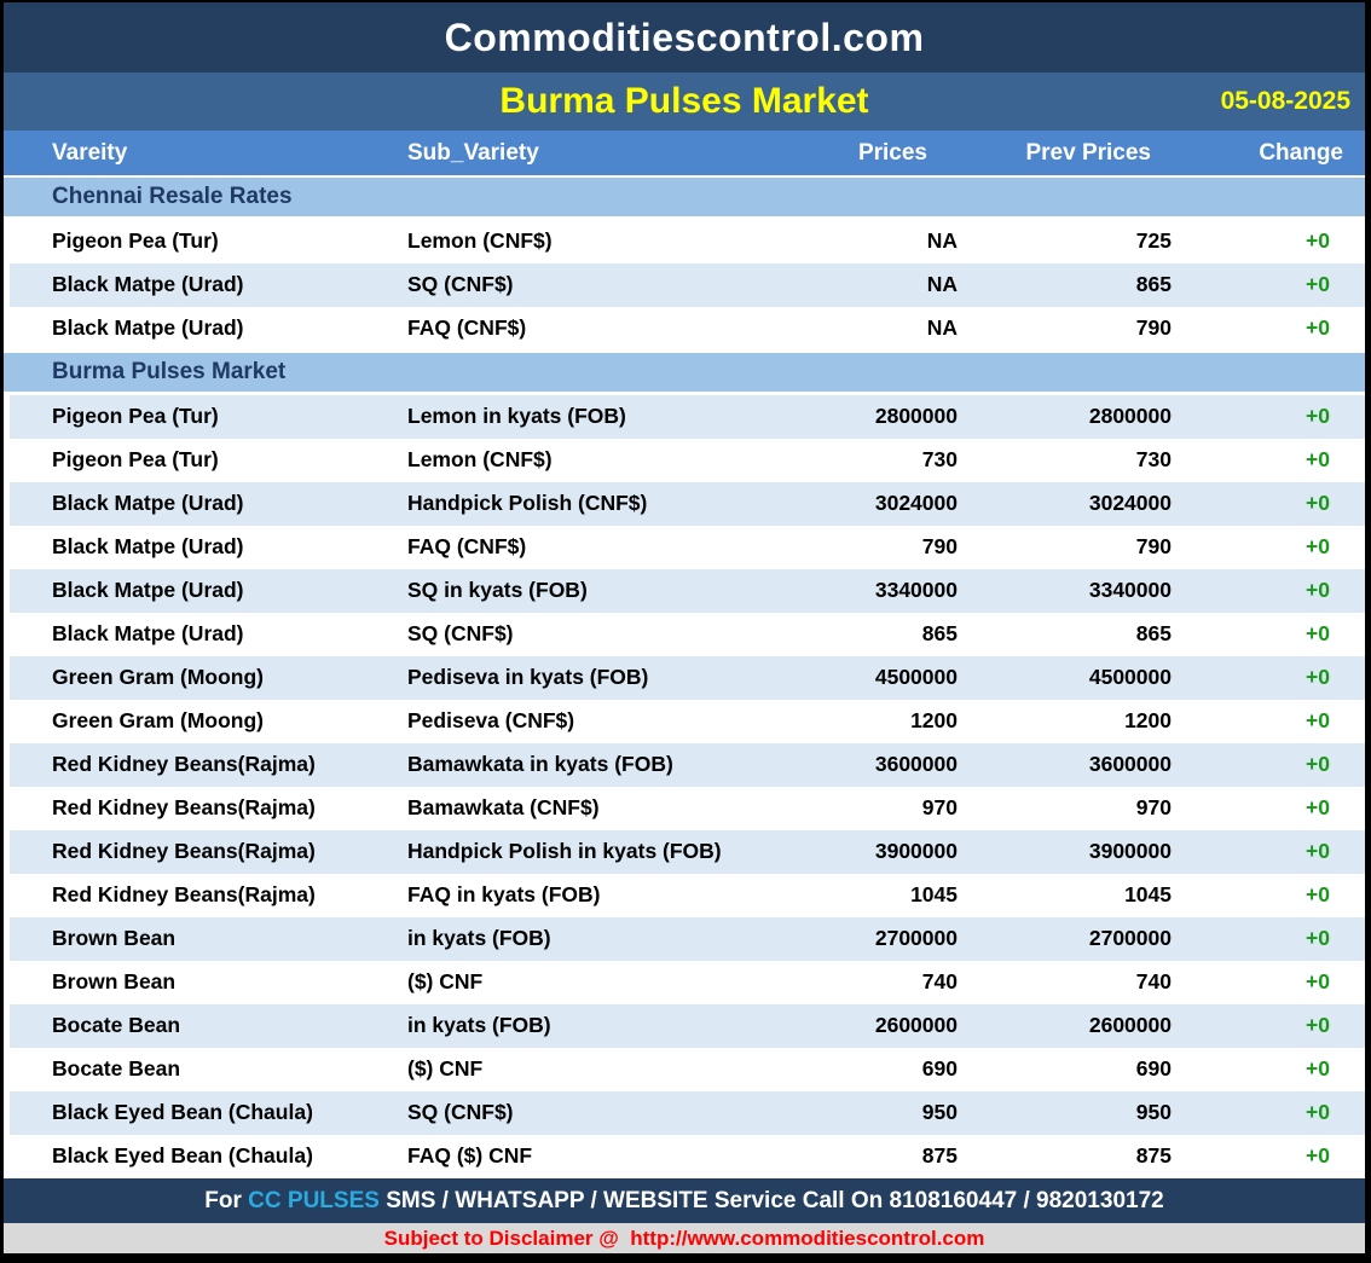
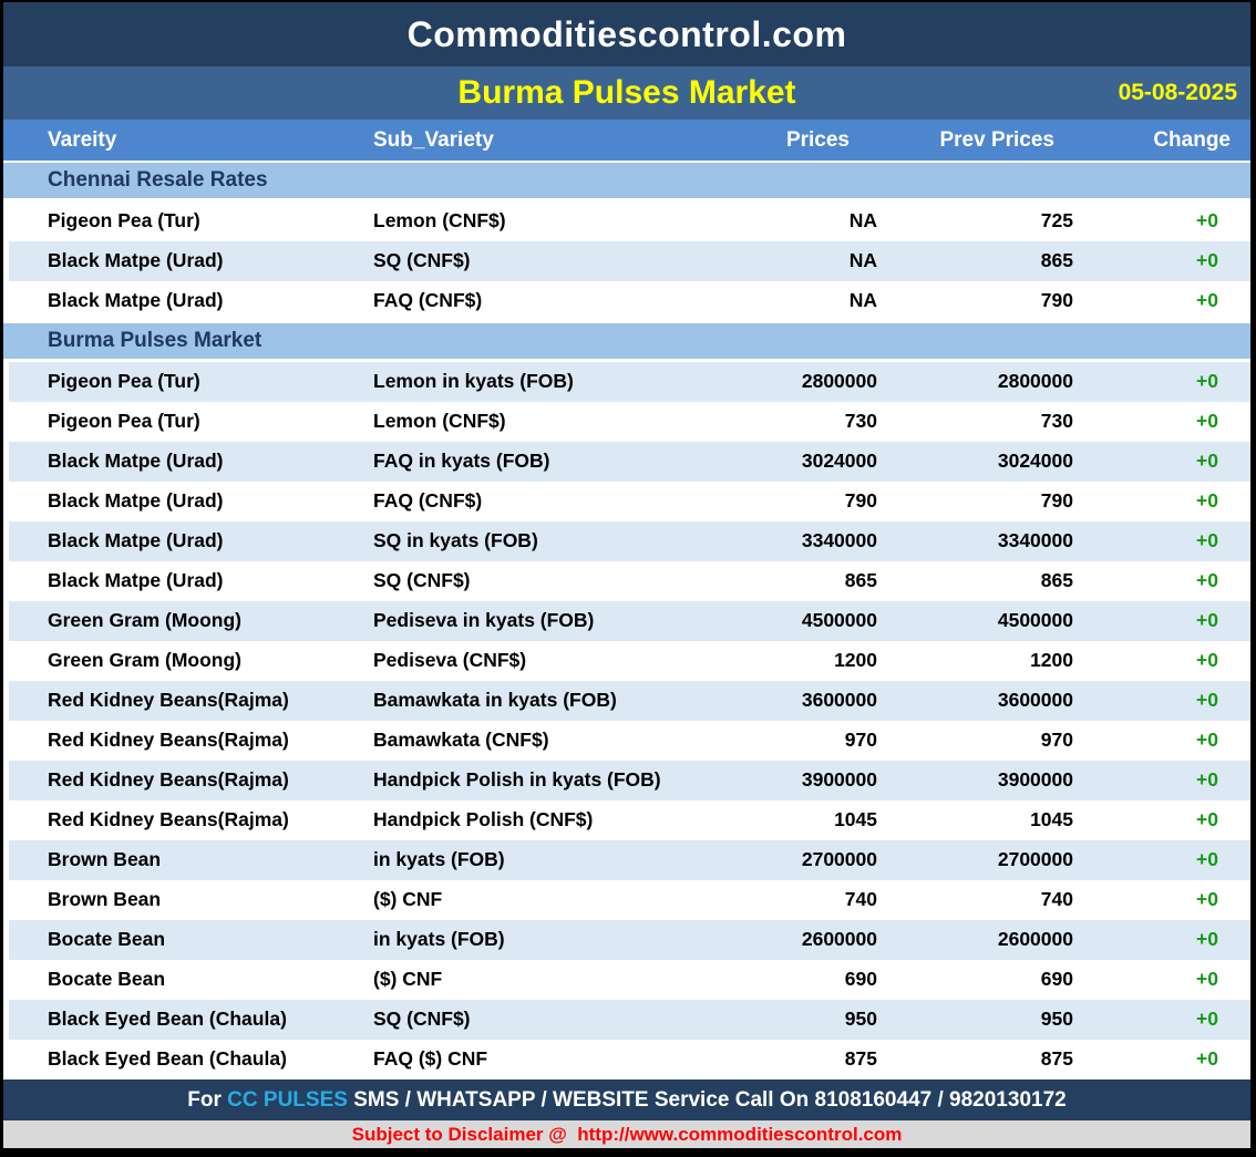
  Commoditiescontrol.com
  Burma Pulses Market
  05-08-2025
  Vareity
  Sub_Variety
  Prices
  Prev Prices
  Change
  Chennai Resale Rates
  Pigeon Pea (Tur)
  Lemon (CNF$)
  NA
  725
  +0
  Black Matpe (Urad)
  SQ (CNF$)
  NA
  865
  +0
  Black Matpe (Urad)
  FAQ (CNF$)
  NA
  790
  +0
  Burma Pulses Market
  Pigeon Pea (Tur)
  Lemon in kyats (FOB)
  2800000
  2800000
  +0
  Pigeon Pea (Tur)
  Lemon (CNF$)
  730
  730
  +0
  Black Matpe (Urad)
- Handpick Polish (CNF$)
+ FAQ in kyats (FOB)
  3024000
  3024000
  +0
  Black Matpe (Urad)
  FAQ (CNF$)
  790
  790
  +0
  Black Matpe (Urad)
  SQ in kyats (FOB)
  3340000
  3340000
  +0
  Black Matpe (Urad)
  SQ (CNF$)
  865
  865
  +0
  Green Gram (Moong)
  Pediseva in kyats (FOB)
  4500000
  4500000
  +0
  Green Gram (Moong)
  Pediseva (CNF$)
  1200
  1200
  +0
  Red Kidney Beans(Rajma)
  Bamawkata in kyats (FOB)
  3600000
  3600000
  +0
  Red Kidney Beans(Rajma)
  Bamawkata (CNF$)
  970
  970
  +0
  Red Kidney Beans(Rajma)
  Handpick Polish in kyats (FOB)
  3900000
  3900000
  +0
  Red Kidney Beans(Rajma)
- FAQ in kyats (FOB)
+ Handpick Polish (CNF$)
  1045
  1045
  +0
  Brown Bean
  in kyats (FOB)
  2700000
  2700000
  +0
  Brown Bean
  ($) CNF
  740
  740
  +0
  Bocate Bean
  in kyats (FOB)
  2600000
  2600000
  +0
  Bocate Bean
  ($) CNF
  690
  690
  +0
  Black Eyed Bean (Chaula)
  SQ (CNF$)
  950
  950
  +0
  Black Eyed Bean (Chaula)
  FAQ ($) CNF
  875
  875
  +0
  For
  CC PULSES
  SMS / WHATSAPP / WEBSITE Service Call On 8108160447 / 9820130172
  Subject to Disclaimer @
  http://www.commoditiescontrol.com
